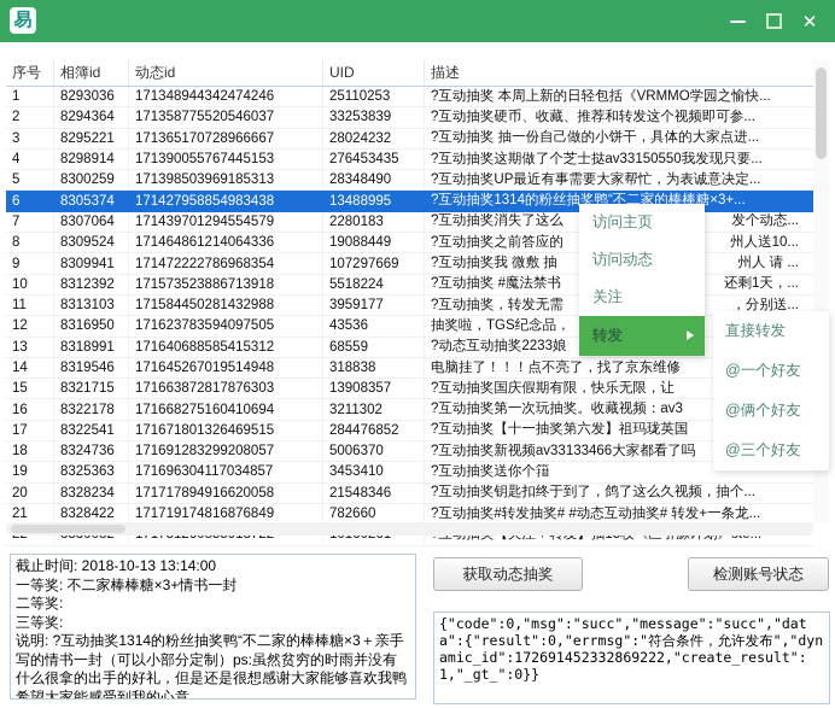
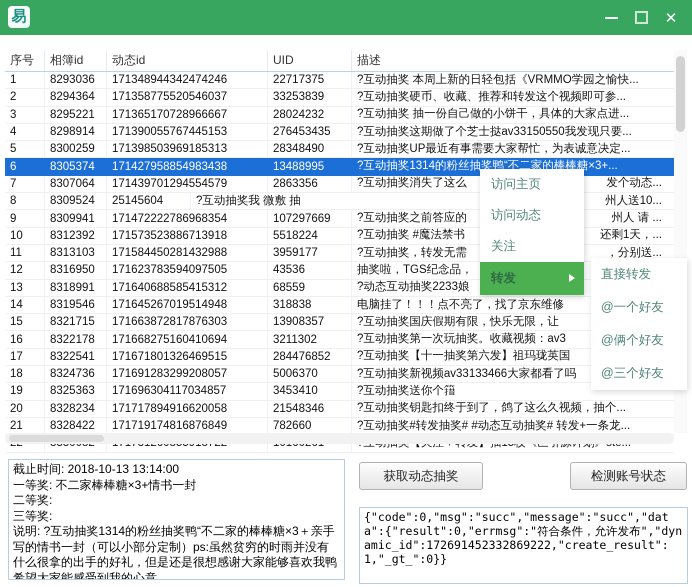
  易
  ✕
  序号
  相簿id
  动态id
  UID
  描述
  1
  8293036
  171348944342474246
- 25110253
+ 22717375
  ?互动抽奖 本周上新的日轻包括《VRMMO学园之愉快...
  2
  8294364
  171358775520546037
  33253839
  ?互动抽奖硬币、收藏、推荐和转发这个视频即可参...
  3
  8295221
  171365170728966667
  28024232
  ?互动抽奖 抽一份自己做的小饼干，具体的大家点进...
  4
  8298914
  171390055767445153
  276453435
  ?互动抽奖这期做了个芝士挞av33150550我发现只要...
  5
  8300259
  171398503969185313
  28348490
  ?互动抽奖UP最近有事需要大家帮忙，为表诚意决定...
  6
  8305374
  171427958854983438
  13488995
  ?互动抽奖1314的粉丝抽奖鸭“不二家的棒棒糖×3+...
  7
  8307064
  171439701294554579
- 2280183
+ 2863356
  ?互动抽奖消失了这么
  发个动态...
  8
  8309524
- 171464861214064336
- 19088449
+ 25145604
- ?互动抽奖之前答应的
+ ?互动抽奖我 微敷 抽
  州人送10...
  9
  8309941
  171472222786968354
  107297669
- ?互动抽奖我 微敷 抽
+ ?互动抽奖之前答应的
  州人 请 ...
  10
  8312392
  171573523886713918
  5518224
  ?互动抽奖 #魔法禁书
  还剩1天，...
  11
  8313103
  171584450281432988
  3959177
  ?互动抽奖，转发无需
  ，分别送...
  12
  8316950
  171623783594097505
  43536
  抽奖啦，TGS纪念品，
  13
  8318991
  171640688585415312
  68559
  ?动态互动抽奖2233娘
  14
  8319546
  171645267019514948
  318838
  电脑挂了！！！点不亮了，找了京东维修
  15
  8321715
  171663872817876303
  13908357
  ?互动抽奖国庆假期有限，快乐无限，让
  16
  8322178
  171668275160410694
  3211302
  ?互动抽奖第一次玩抽奖。收藏视频：av3
  17
  8322541
  171671801326469515
  284476852
  ?互动抽奖【十一抽奖第六发】祖玛珑英国
  18
  8324736
  171691283299208057
  5006370
  ?互动抽奖新视频av33133466大家都看了吗
  19
  8325363
  171696304117034857
  3453410
  ?互动抽奖送你个簎
  20
  8328234
  171717894916620058
  21548346
  ?互动抽奖钥匙扣终于到了，鸽了这么久视频，抽个...
  21
  8328422
  171719174816876849
  782660
  ?互动抽奖#转发抽奖# #动态互动抽奖# 转发+一条龙...
  访问主页
  访问动态
  关注
  转发
  直接转发
  @一个好友
  @俩个好友
  @三个好友
  截止时间: 2018-10-13 13:14:00
  一等奖: 不二家棒棒糖×3+情书一封
  二等奖:
  三等奖:
  说明: ?互动抽奖1314的粉丝抽奖鸭“不二家的棒棒糖×3＋亲手写的情书一封（可以小部分定制）ps:虽然贫穷的时雨并没有什么很拿的出手的好礼，但是还是很想感谢大家能够喜欢我鸭 希望大家能感受到我的心意
  获取动态抽奖
  检测账号状态
  {"code":0,"msg":"succ","message":"succ","data":{"result":0,"errmsg":"符合条件，允许发布","dynamic_id":172691452332869222,"create_result":1,"_gt_":0}}
